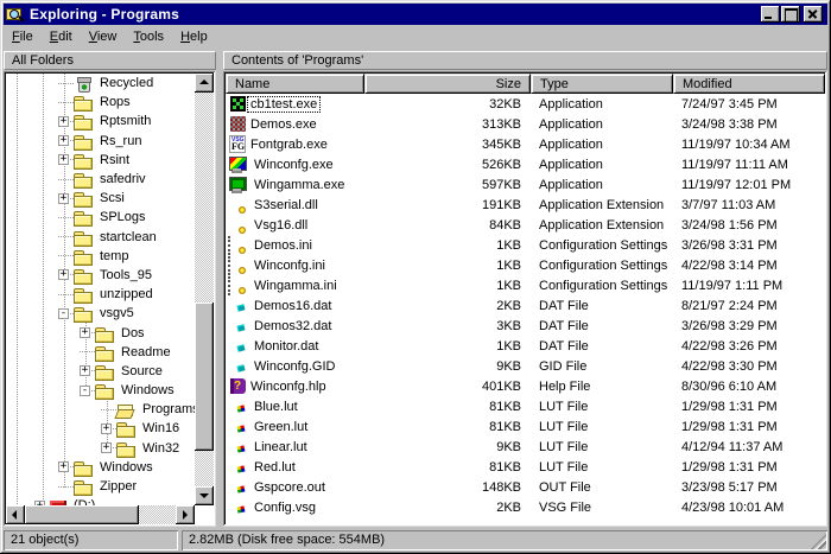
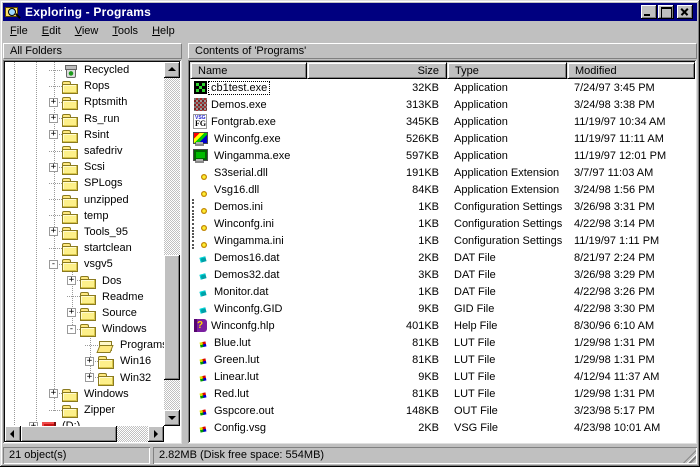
  Exploring - Programs
  File
  Edit
  View
  Tools
  Help
  All Folders
  Contents of 'Programs'
  Recycled
  Rops
  +
  Rptsmith
  +
  Rs_run
  +
  Rsint
  safedriv
  +
  Scsi
  SPLogs
- startclean
+ unzipped
  temp
  +
  Tools_95
- unzipped
+ startclean
  -
  vsgv5
  +
  Dos
  Readme
  +
  Source
  -
  Windows
  Program
  +
  Win16
  +
  Win32
  +
  Windows
  Zipper
  Name
  Size
  Type
  Modified
  cb1test.exe
  32KB
  Application
  7/24/97 3:45 PM
  Demos.exe
  313KB
  Application
  3/24/98 3:38 PM
  Fontgrab.exe
  345KB
  Application
  11/19/97 10:34 AM
  Winconfg.exe
  526KB
  Application
  11/19/97 11:11 AM
  Wingamma.exe
  597KB
  Application
  11/19/97 12:01 PM
  S3serial.dll
  191KB
  Application Extension
  3/7/97 11:03 AM
  Vsg16.dll
  84KB
  Application Extension
  3/24/98 1:56 PM
  Demos.ini
  1KB
  Configuration Settings
  3/26/98 3:31 PM
  Winconfg.ini
  1KB
  Configuration Settings
  4/22/98 3:14 PM
  Wingamma.ini
  1KB
  Configuration Settings
  11/19/97 1:11 PM
  Demos16.dat
  2KB
  DAT File
  8/21/97 2:24 PM
  Demos32.dat
  3KB
  DAT File
  3/26/98 3:29 PM
  Monitor.dat
  1KB
  DAT File
  4/22/98 3:26 PM
  Winconfg.GID
  9KB
  GID File
  4/22/98 3:30 PM
  Winconfg.hlp
  401KB
  Help File
  8/30/96 6:10 AM
  Blue.lut
  81KB
  LUT File
  1/29/98 1:31 PM
  Green.lut
  81KB
  LUT File
  1/29/98 1:31 PM
  Linear.lut
  9KB
  LUT File
  4/12/94 11:37 AM
  Red.lut
  81KB
  LUT File
  1/29/98 1:31 PM
  Gspcore.out
  148KB
  OUT File
  3/23/98 5:17 PM
  Config.vsg
  2KB
  VSG File
  4/23/98 10:01 AM
  21 object(s)
  2.82MB (Disk free space: 554MB)
